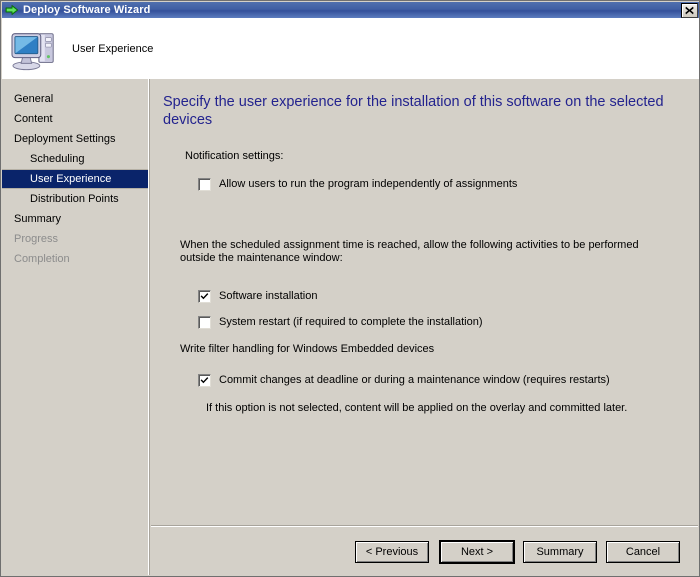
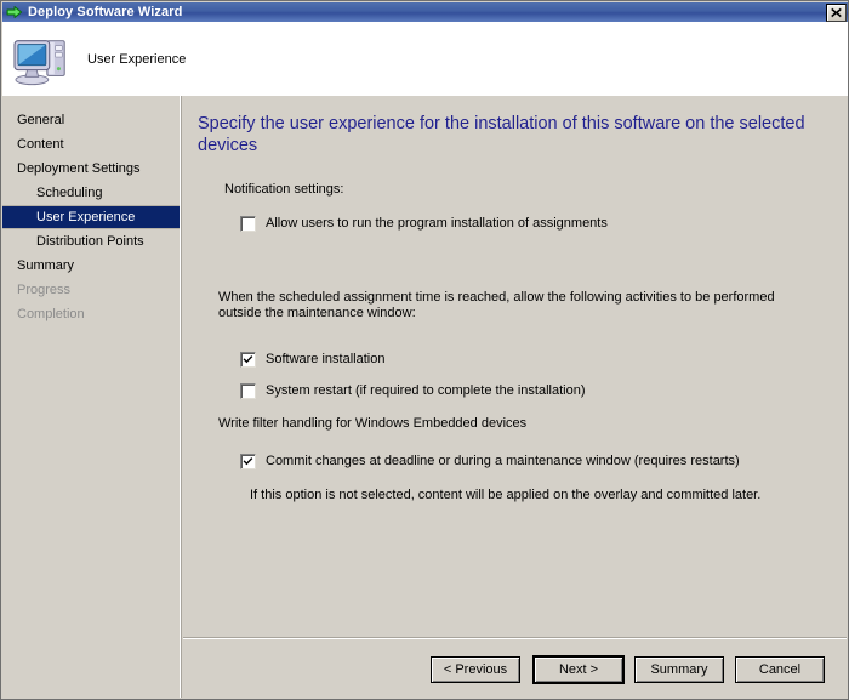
  Deploy Software Wizard
  User Experience
  General
  Content
  Deployment Settings
  Scheduling
  User Experience
  Distribution Points
  Summary
  Progress
  Completion
  Specify the user experience for the installation of this software on the selected devices
  Notification settings:
- Allow users to run the program independently of assignments
+ Allow users to run the program installation of assignments
  When the scheduled assignment time is reached, allow the following activities to be performed outside the maintenance window:
  Software installation
  System restart (if required to complete the installation)
  Write filter handling for Windows Embedded devices
  Commit changes at deadline or during a maintenance window (requires restarts)
  If this option is not selected, content will be applied on the overlay and committed later.
  < Previous
  Next >
  Summary
  Cancel
